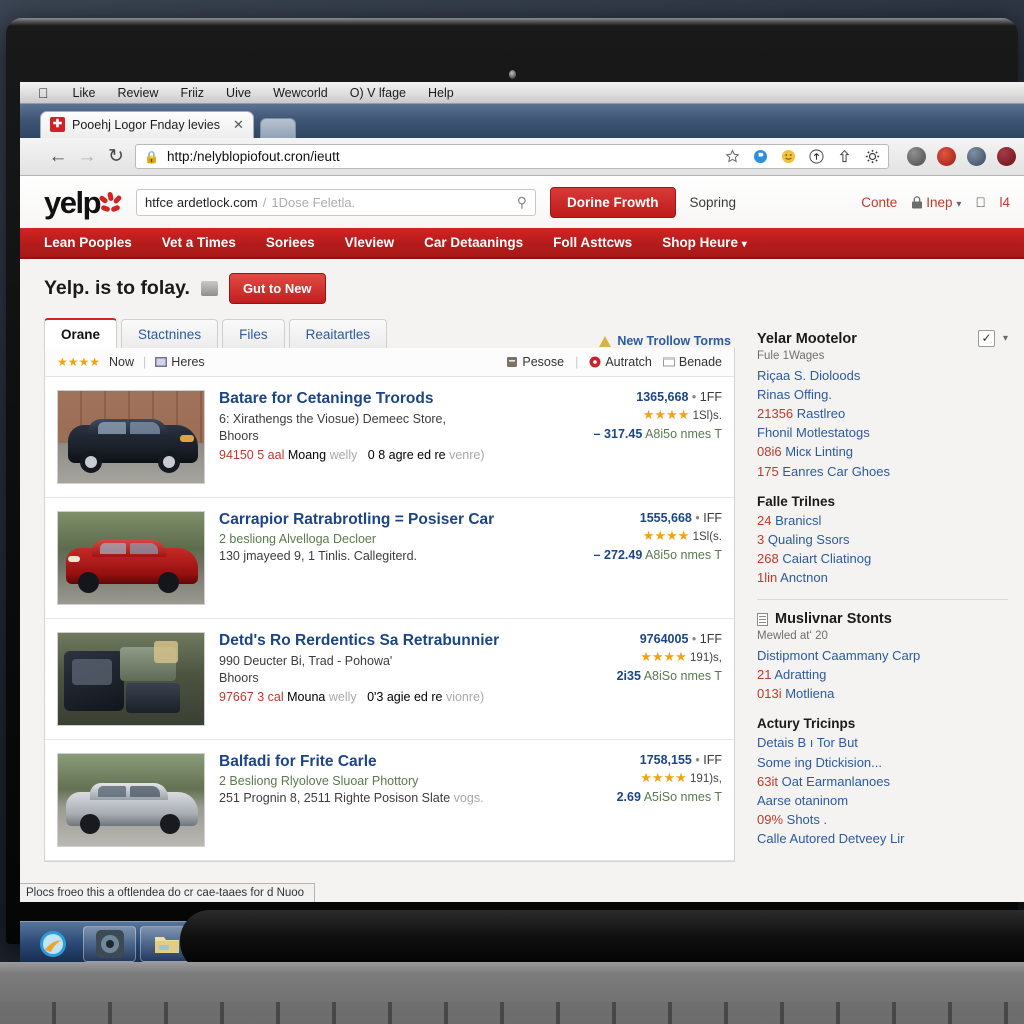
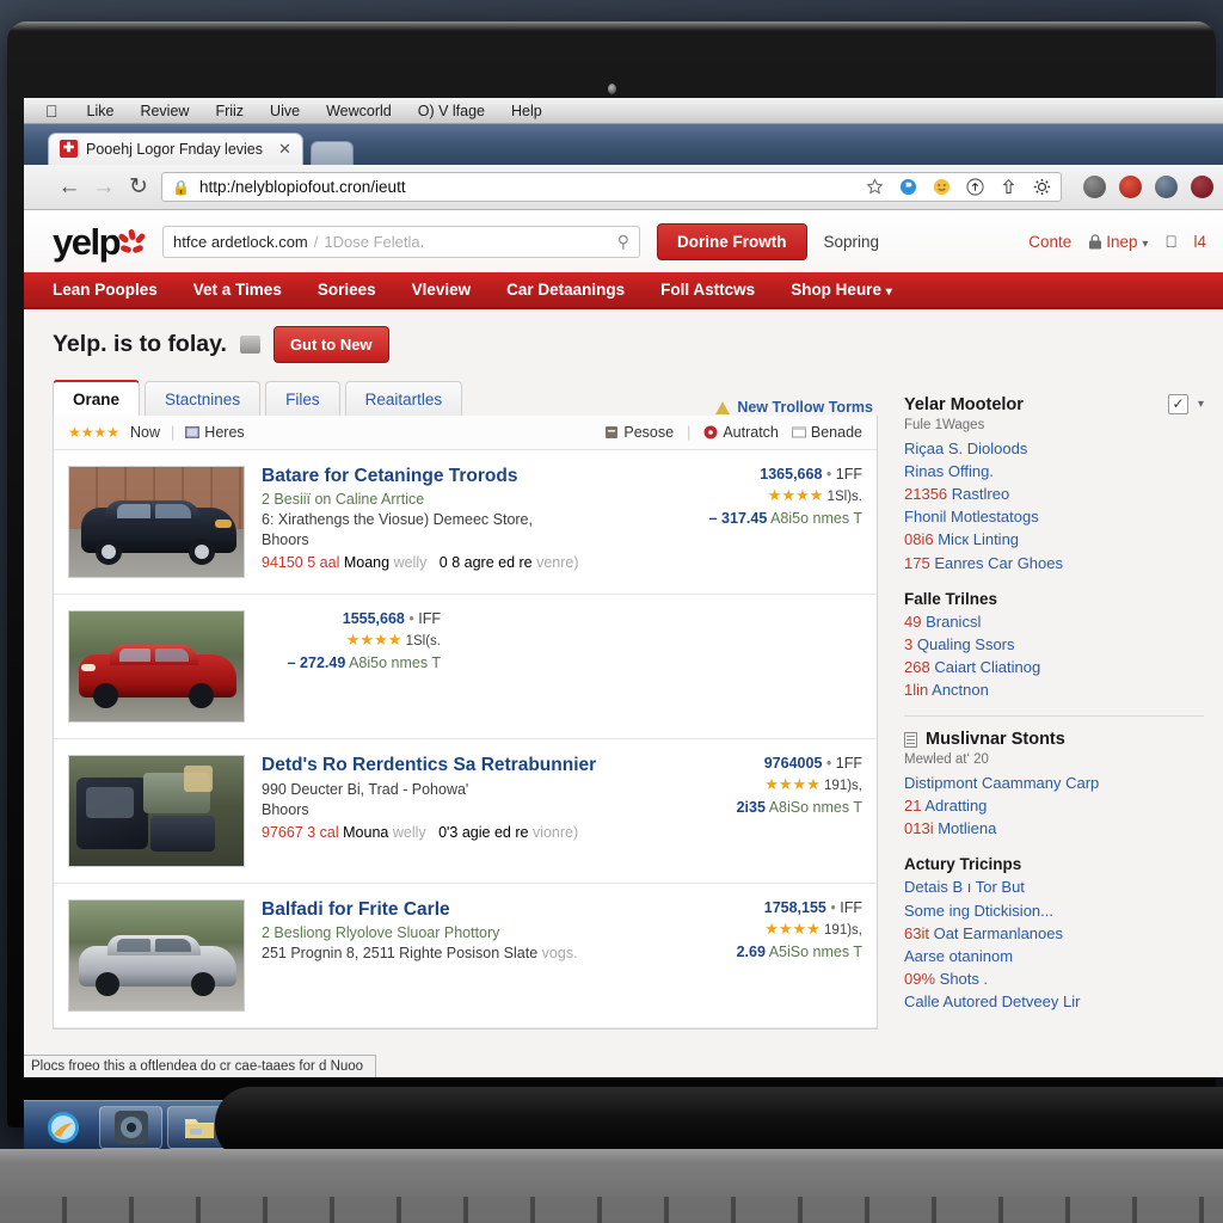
  
  Like
  Review
  Friiz
  Uive
  Wewcorld
  O) V lfage
  Help
  ✚
  Pooehj Logor Fnday levies
  ✕
  ←
  →
  ↻
  🔒
  http:/nelyblopiofout.cron/ieutt
  yelp
  htfce ardetlock.com
  /
  1Dose Feletla.
  ⚲
  Dorine Frowth
  Sopring
  Conte
  Inep ▾
  
  l4
  Lean Pooples
  Vet a Times
  Soriees
  Vleview
  Car Detaanings
  Foll Asttcws
  Shop Heure ▾
  Yelp. is to folay.
  Gut to New
  Orane
  Stactnines
  Files
  Reaitartles
  New Trollow Torms
  ★★★★
  Now
  |
  Heres
  Pesose
  |
  Autratch
  Benade
  Batare for Cetaninge Trorods
+ 2 Besiiï on Caline Arrtice
  6: Xirathengs the Viosue) Demeec Store,
  Bhoors
  94150 5 aal Moang welly 0 8 agre ed re venre)
  1365,668 • 1FF
  ★★★★ 1Sl)s.
  – 317.45 A8i5o nmes T
- Carrapior Ratrabrotling = Posiser Car
- 2 besliong Alvelloga Decloer
- 130 jmayeed 9, 1 Tinlis. Callegiterd.
  1555,668 • IFF
  ★★★★ 1Sl(s.
  – 272.49 A8i5o nmes T
  Detd's Ro Rerdentics Sa Retrabunnier
  990 Deucter Bi, Trad - Pohowa'
  Bhoors
  97667 3 cal Mouna welly 0'3 agie ed re vionre)
  9764005 • 1FF
  ★★★★ 191)s,
  2i35 A8iSo nmes T
  Balfadi for Frite Carle
  2 Besliong Rlyolove Sluoar Phottory
  251 Prognin 8, 2511 Righte Posison Slate vogs.
  1758,155 • IFF
  ★★★★ 191)s,
  2.69 A5iSo nmes T
  Yelar Mootelor
  ✓
  ▾
  Fule 1Wages
  Riçaa S. Diolo​ods
  Rinas Offing.
  21356 Rastlreo
  Fhonil Motlestatogs
  08i6 Micк Linting
  175 Eanres Car Ghoes
  Falle Trilnes
- 24 Branicsl
+ 49 Branicsl
  3 Qualing Ssors
  268 Caiart Cliatinog
  1lin Anctnon
  Muslivnar Stonts
  Mewled atʻ 20
  Distipmont Caammany Carp
  21 Adratting
  013i Motliena
  Actury Tricinps
  Detais B ı Tor But
  Some ing Dtickision...
  63it Oat Earmanlanoes
  Aarse otaninom
  09% Shots .
  Calle Autored Detveey Lir
  Plocs froeo this a oftlendea do cr cae-taaes for d Nuoo
